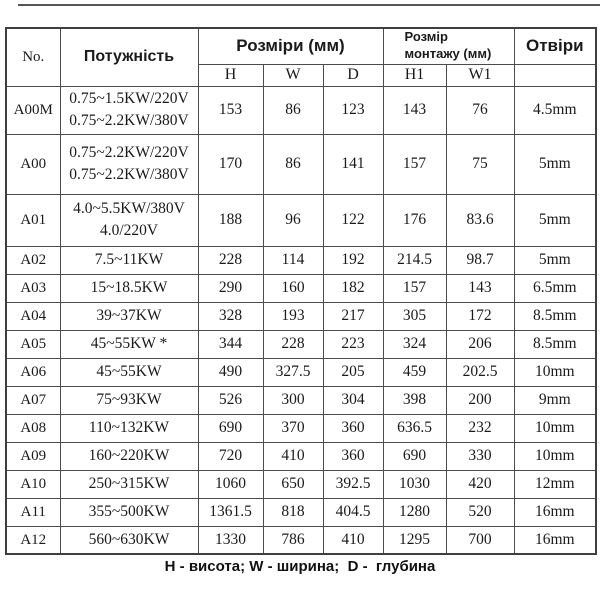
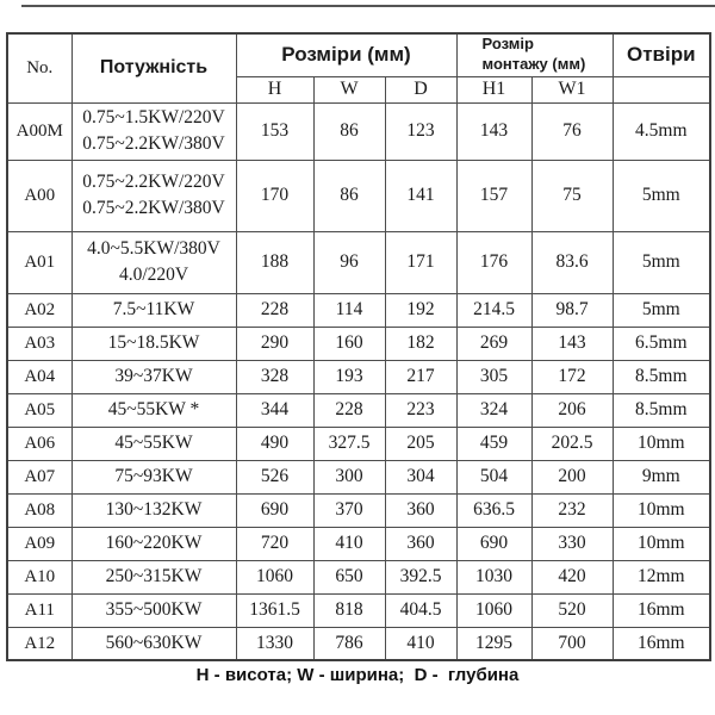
  No.	Потужність	Розміри (мм)	Розмір монтажу (мм)	Отвіри
  H	W	D	H1	W1
  A00M	0.75~1.5KW/220V 0.75~2.2KW/380V	153	86	123	143	76	4.5mm
  A00	0.75~2.2KW/220V 0.75~2.2KW/380V	170	86	141	157	75	5mm
- A01	4.0~5.5KW/380V 4.0/220V	188	96	122	176	83.6	5mm
+ A01	4.0~5.5KW/380V 4.0/220V	188	96	171	176	83.6	5mm
  A02	7.5~11KW	228	114	192	214.5	98.7	5mm
- A03	15~18.5KW	290	160	182	157	143	6.5mm
+ A03	15~18.5KW	290	160	182	269	143	6.5mm
  A04	39~37KW	328	193	217	305	172	8.5mm
  A05	45~55KW *	344	228	223	324	206	8.5mm
  A06	45~55KW	490	327.5	205	459	202.5	10mm
- A07	75~93KW	526	300	304	398	200	9mm
+ A07	75~93KW	526	300	304	504	200	9mm
- A08	110~132KW	690	370	360	636.5	232	10mm
+ A08	130~132KW	690	370	360	636.5	232	10mm
  A09	160~220KW	720	410	360	690	330	10mm
  A10	250~315KW	1060	650	392.5	1030	420	12mm
- A11	355~500KW	1361.5	818	404.5	1280	520	16mm
+ A11	355~500KW	1361.5	818	404.5	1060	520	16mm
  A12	560~630KW	1330	786	410	1295	700	16mm
  H - висота; W - ширина; D - глубина
